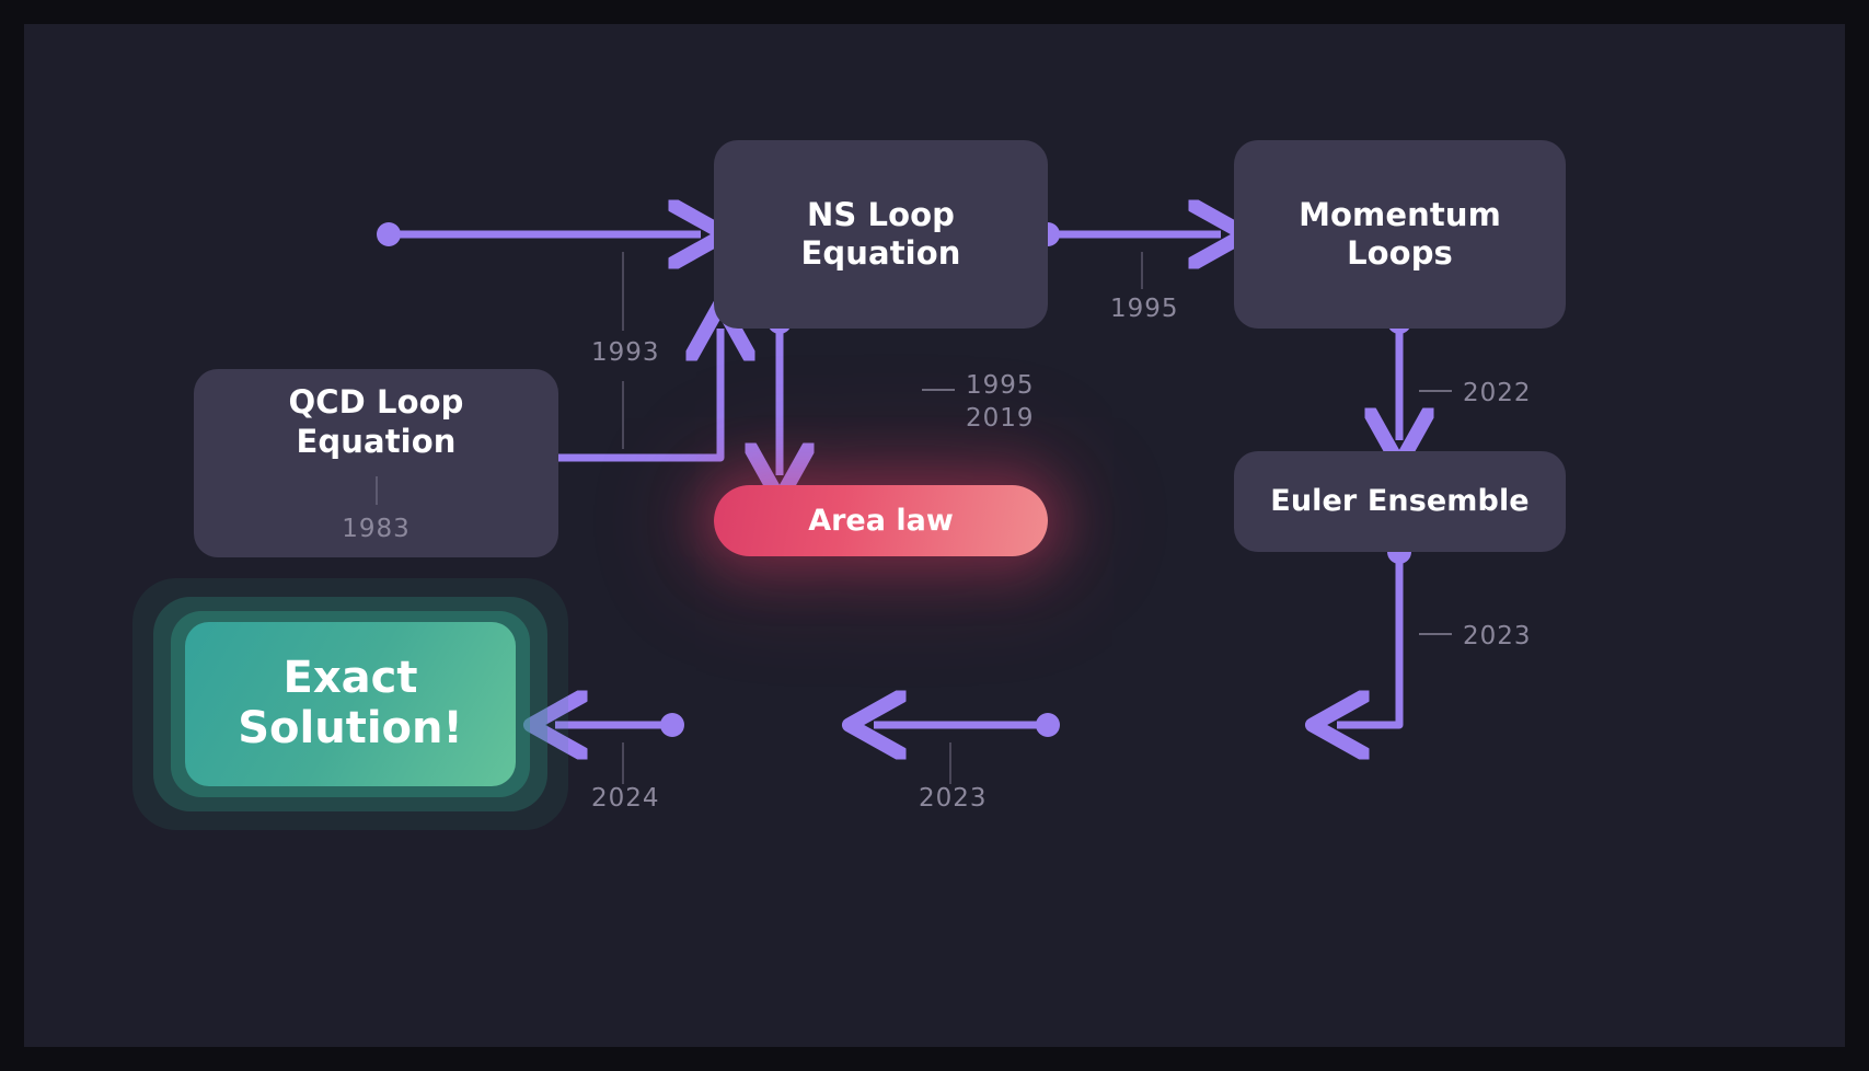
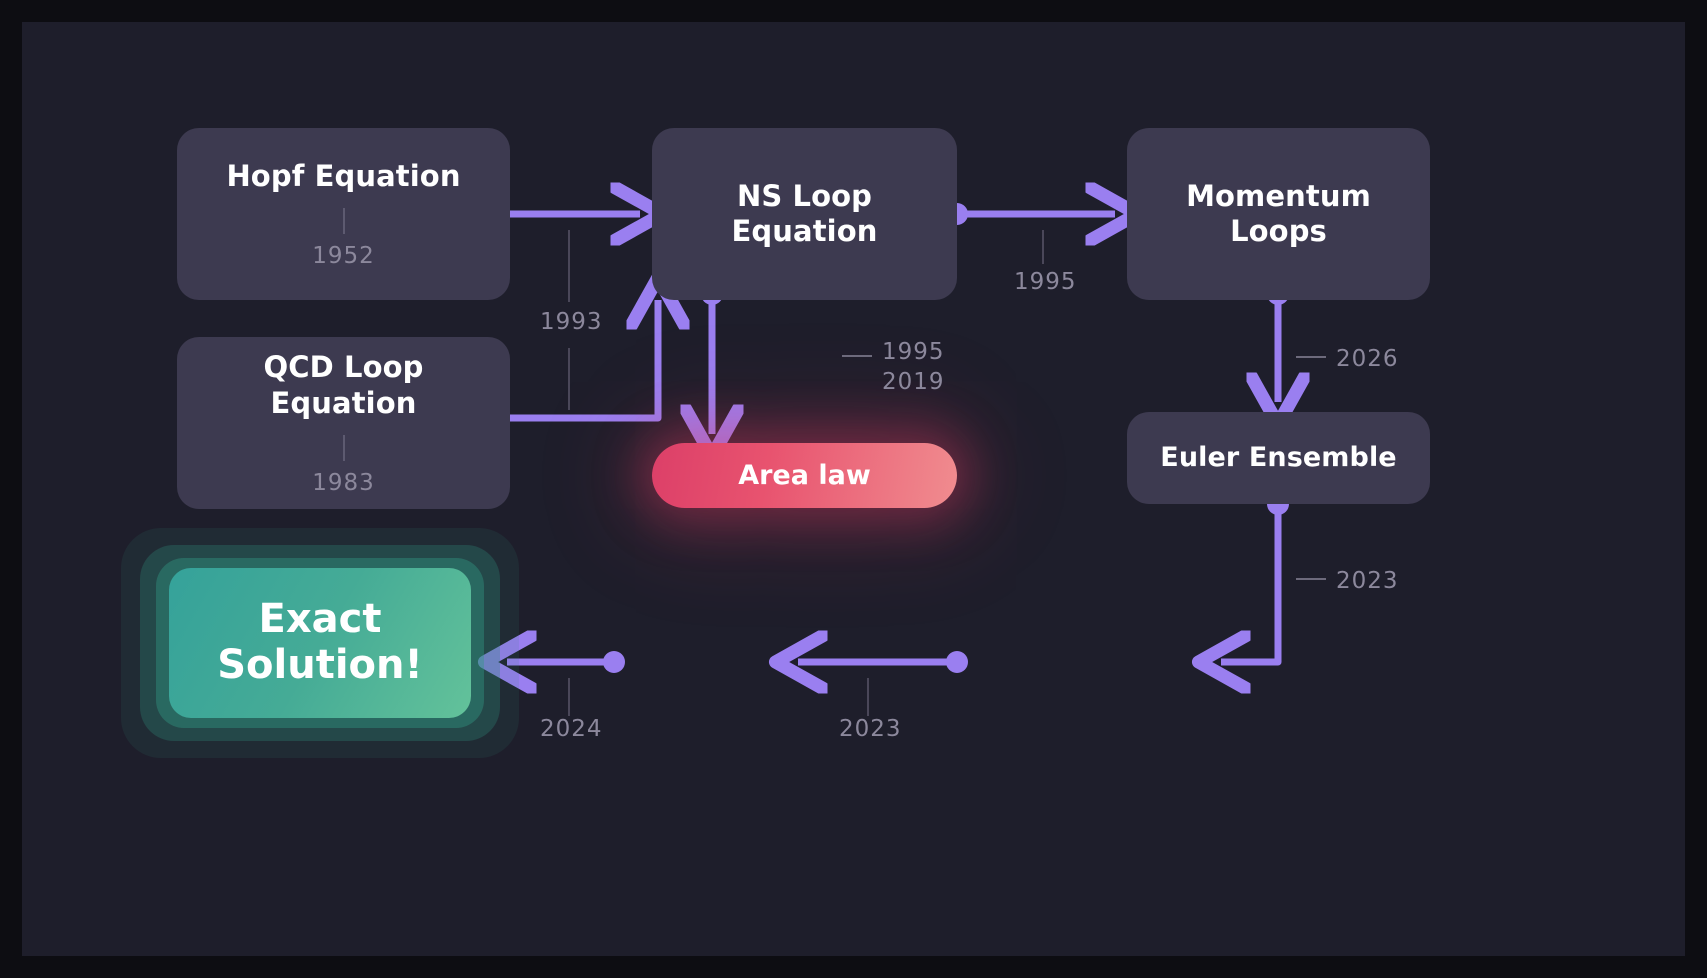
+ Hopf Equation
+ 1952
  QCD Loop
  Equation
  1983
  NS Loop
  Equation
  Momentum
  Loops
  Euler Ensemble
  Area law
  Exact
  Solution!
  1993
  1995
  1995
  2019
- 2022
+ 2026
  2023
  2023
  2024
